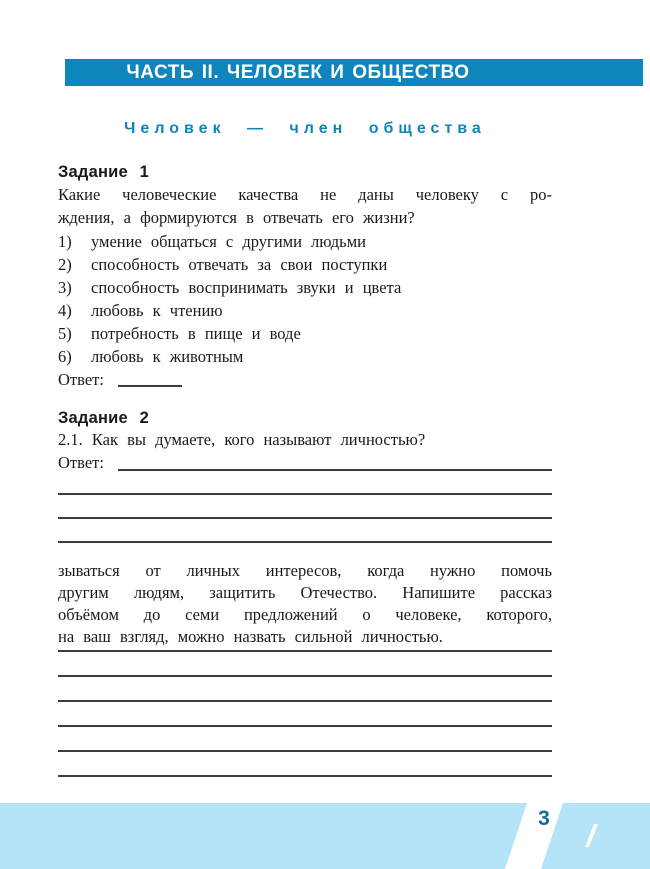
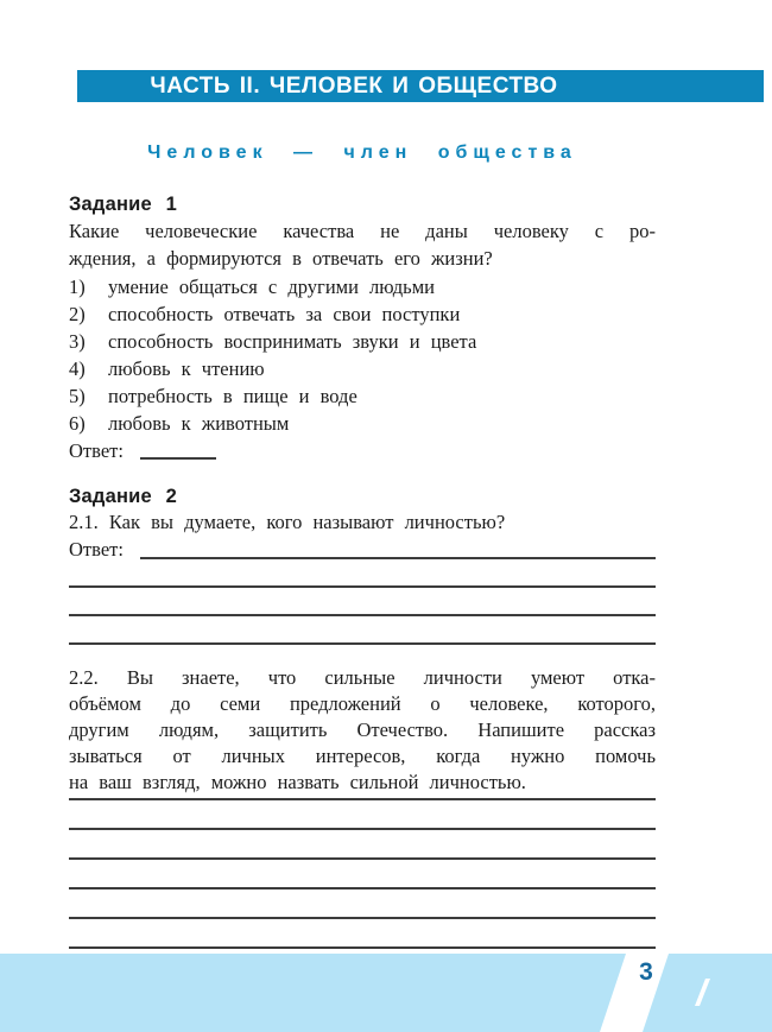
  ЧАСТЬ II. ЧЕЛОВЕК И ОБЩЕСТВО
  Человек — член общества
  Задание 1
  Какие человеческие качества не даны человеку с ро-
  ждения, а формируются в отвечать его жизни?
  1)
  умение общаться с другими людьми
  2)
  способность отвечать за свои поступки
  3)
  способность воспринимать звуки и цвета
  4)
  любовь к чтению
  5)
  потребность в пище и воде
  6)
  любовь к животным
  Ответ:
  Задание 2
  2.1. Как вы думаете, кого называют личностью?
  Ответ:
+ 2.2. Вы знаете, что сильные личности умеют отка-
- зываться от личных интересов, когда нужно помочь
+ объёмом до семи предложений о человеке, которого,
  другим людям, защитить Отечество. Напишите рассказ
- объёмом до семи предложений о человеке, которого,
+ зываться от личных интересов, когда нужно помочь
  на ваш взгляд, можно назвать сильной личностью.
  3
